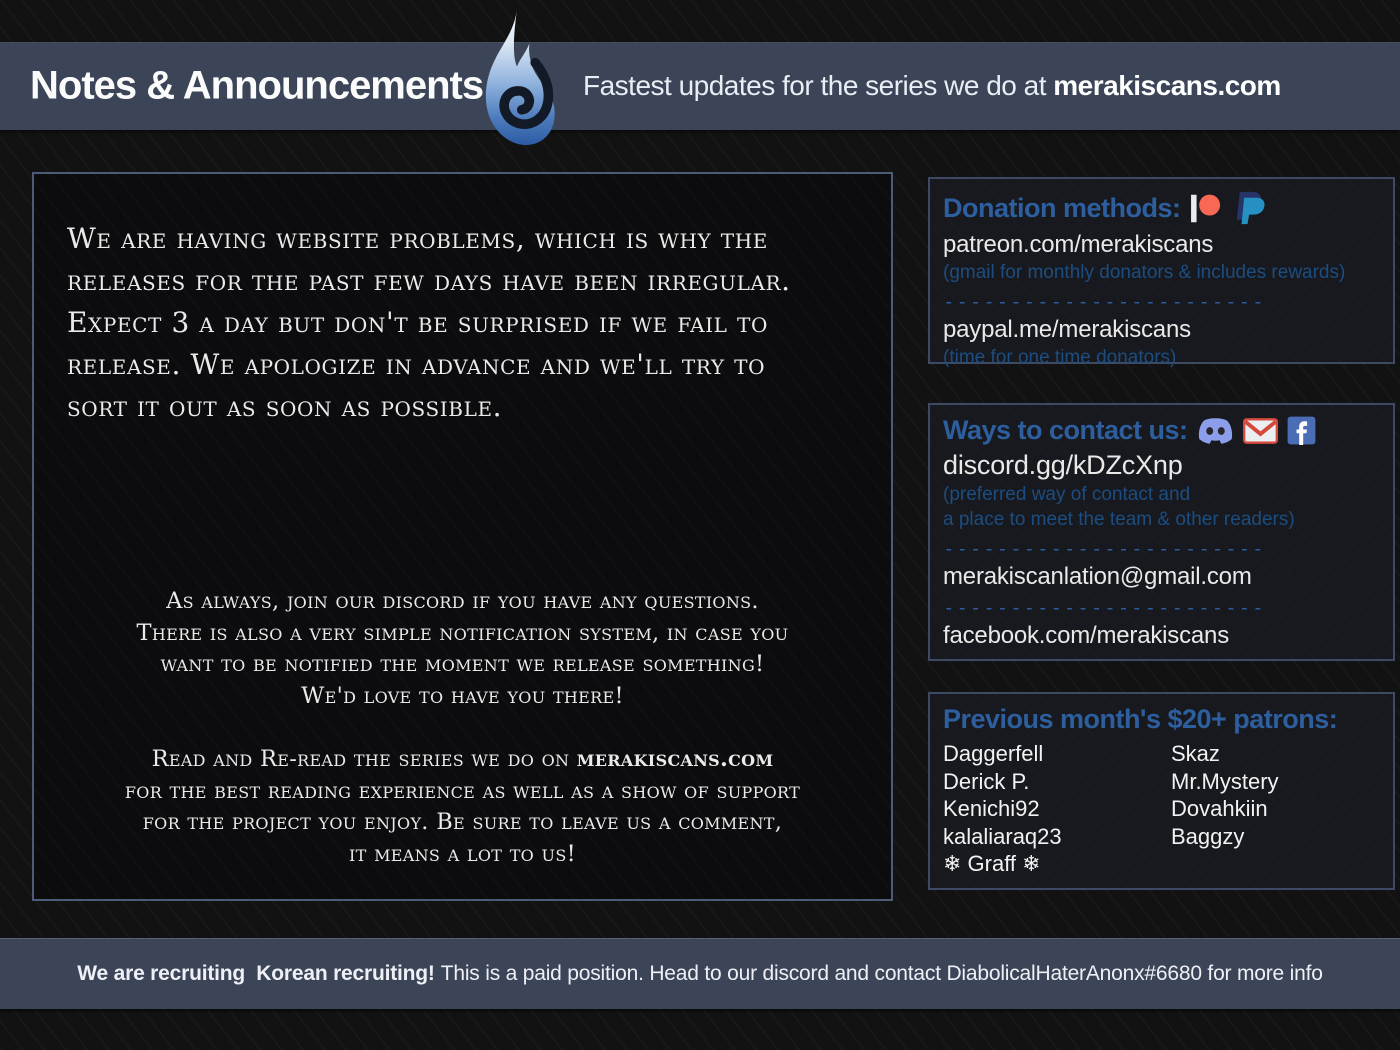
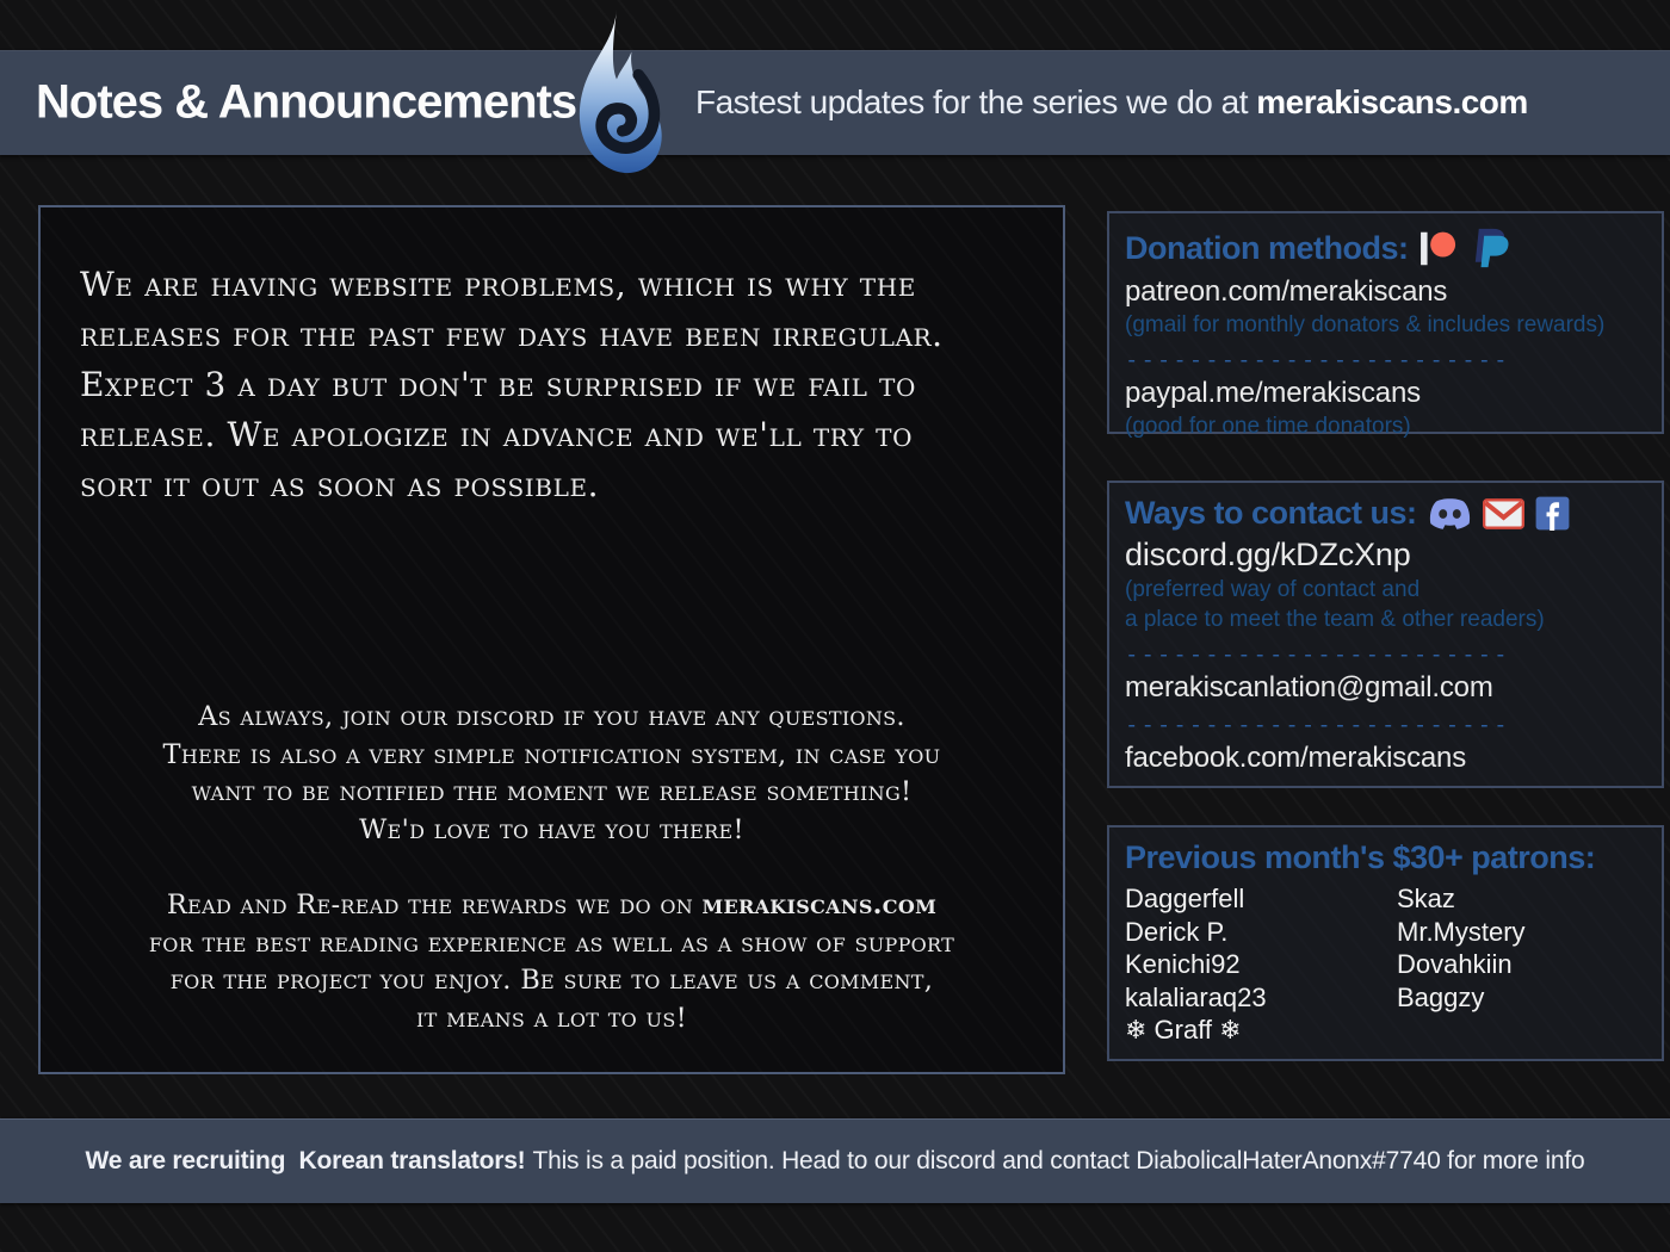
  Notes & Announcements
  Fastest updates for the series we do at merakiscans.com
  We are having website problems, which is why the
  releases for the past few days have been irregular.
  Expect 3 a day but don't be surprised if we fail to
  release. We apologize in advance and we'll try to
  sort it out as soon as possible.
  As always, join our discord if you have any questions.
  There is also a very simple notification system, in case you
  want to be notified the moment we release something!
  We'd love to have you there!
- Read and Re-read the series we do on merakiscans.com
+ Read and Re-read the rewards we do on merakiscans.com
  for the best reading experience as well as a show of support
  for the project you enjoy. Be sure to leave us a comment,
  it means a lot to us!
  Donation methods:
  patreon.com/merakiscans
  (gmail for monthly donators & includes rewards)
  ------------------------
  paypal.me/merakiscans
- (time for one time donators)
+ (good for one time donators)
  Ways to contact us:
  discord.gg/kDZcXnp
  (preferred way of contact and
  a place to meet the team & other readers)
  ------------------------
  merakiscanlation@gmail.com
  ------------------------
  facebook.com/merakiscans
- Previous month's $20+ patrons:
+ Previous month's $30+ patrons:
  Daggerfell
  Derick P.
  Kenichi92
  kalaliaraq23
  ❄ Graff ❄
  Skaz
  Mr.Mystery
  Dovahkiin
  Baggzy
- We are recruiting Korean recruiting!
+ We are recruiting Korean translators!
- This is a paid position. Head to our discord and contact DiabolicalHaterAnonx#6680 for more info
+ This is a paid position. Head to our discord and contact DiabolicalHaterAnonx#7740 for more info
